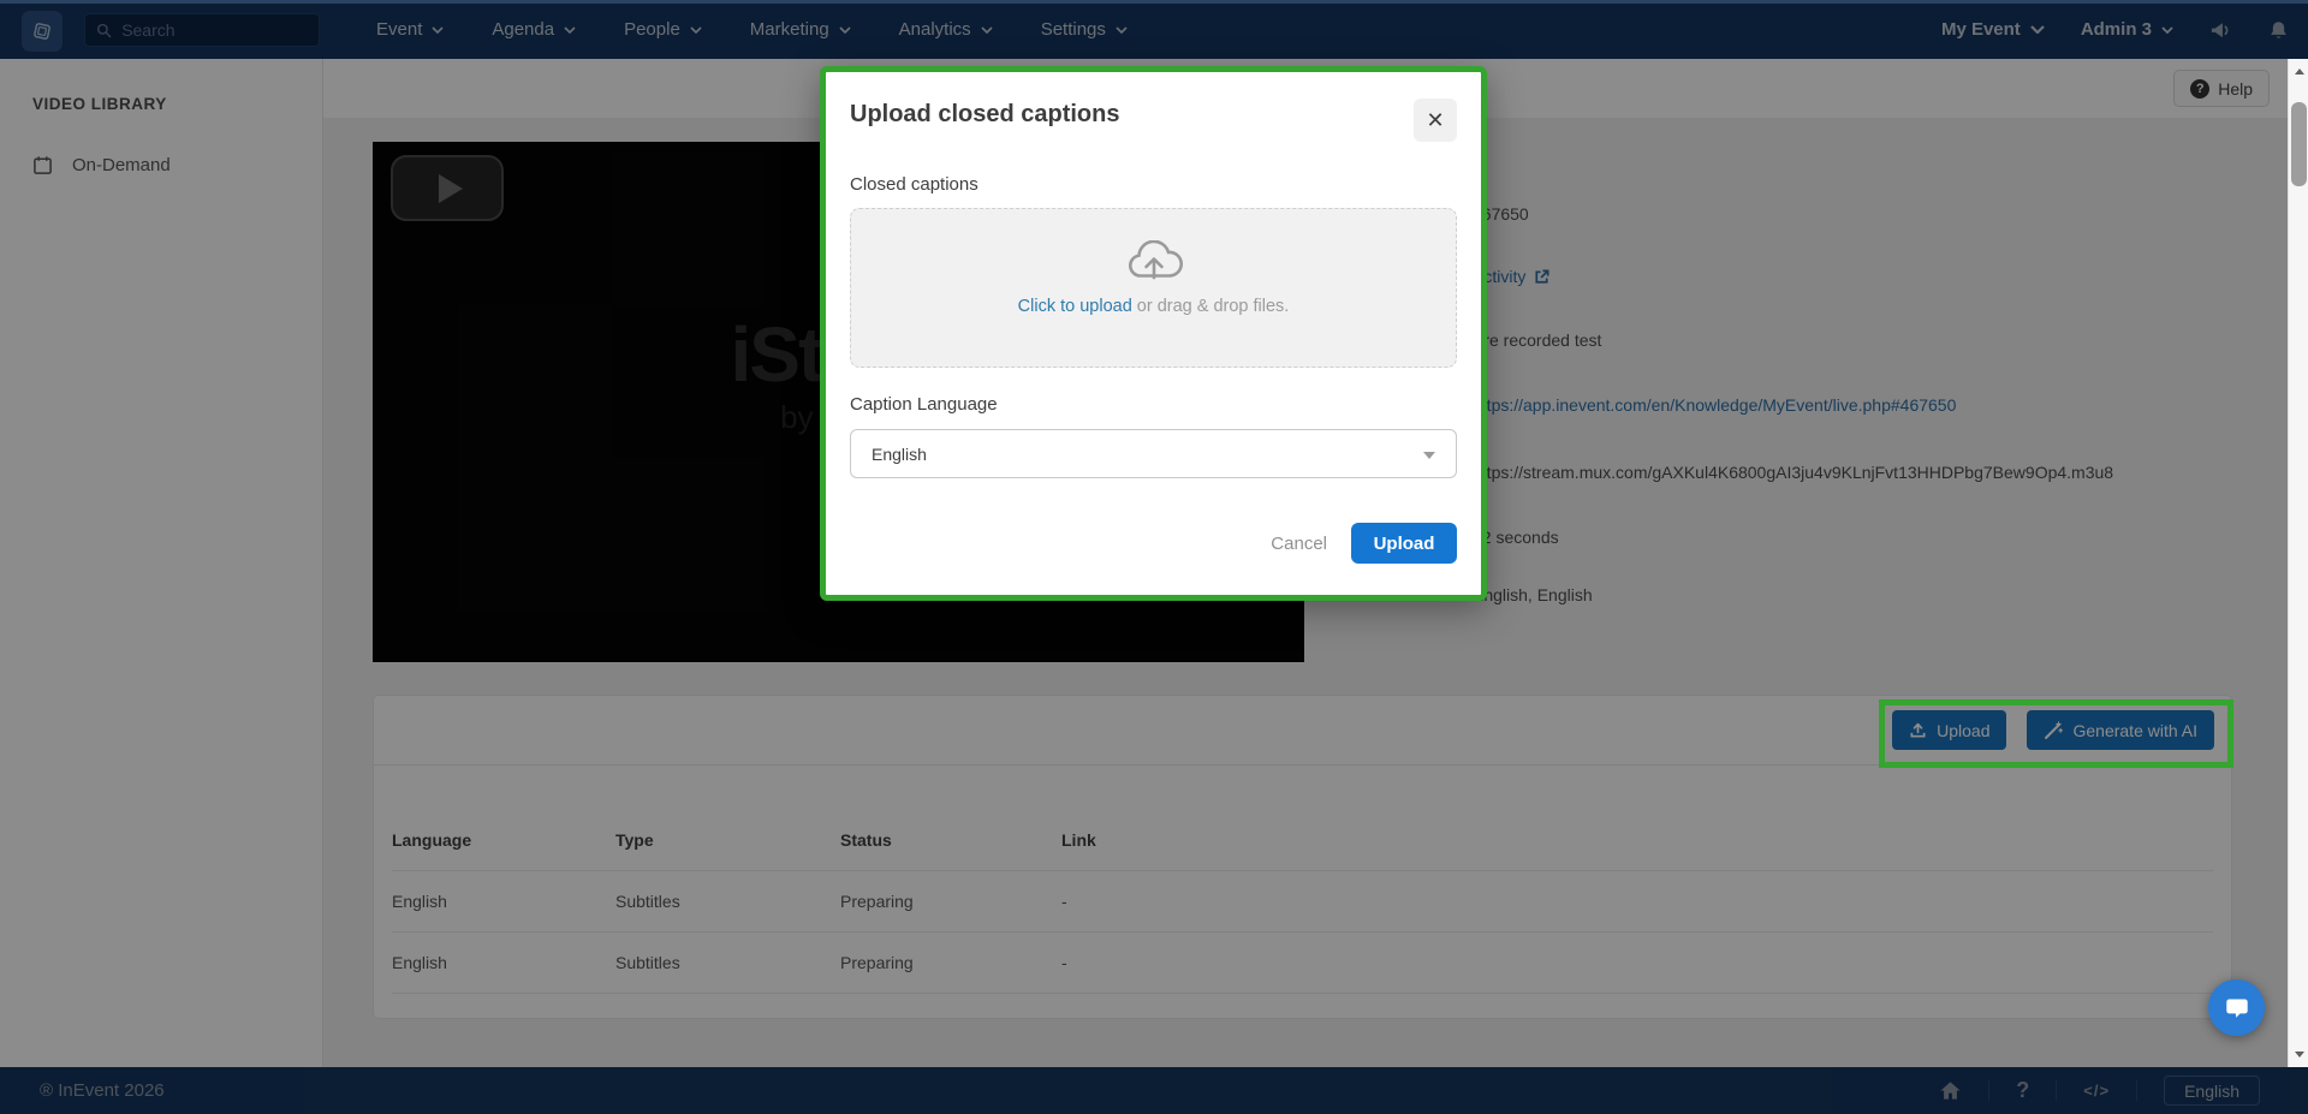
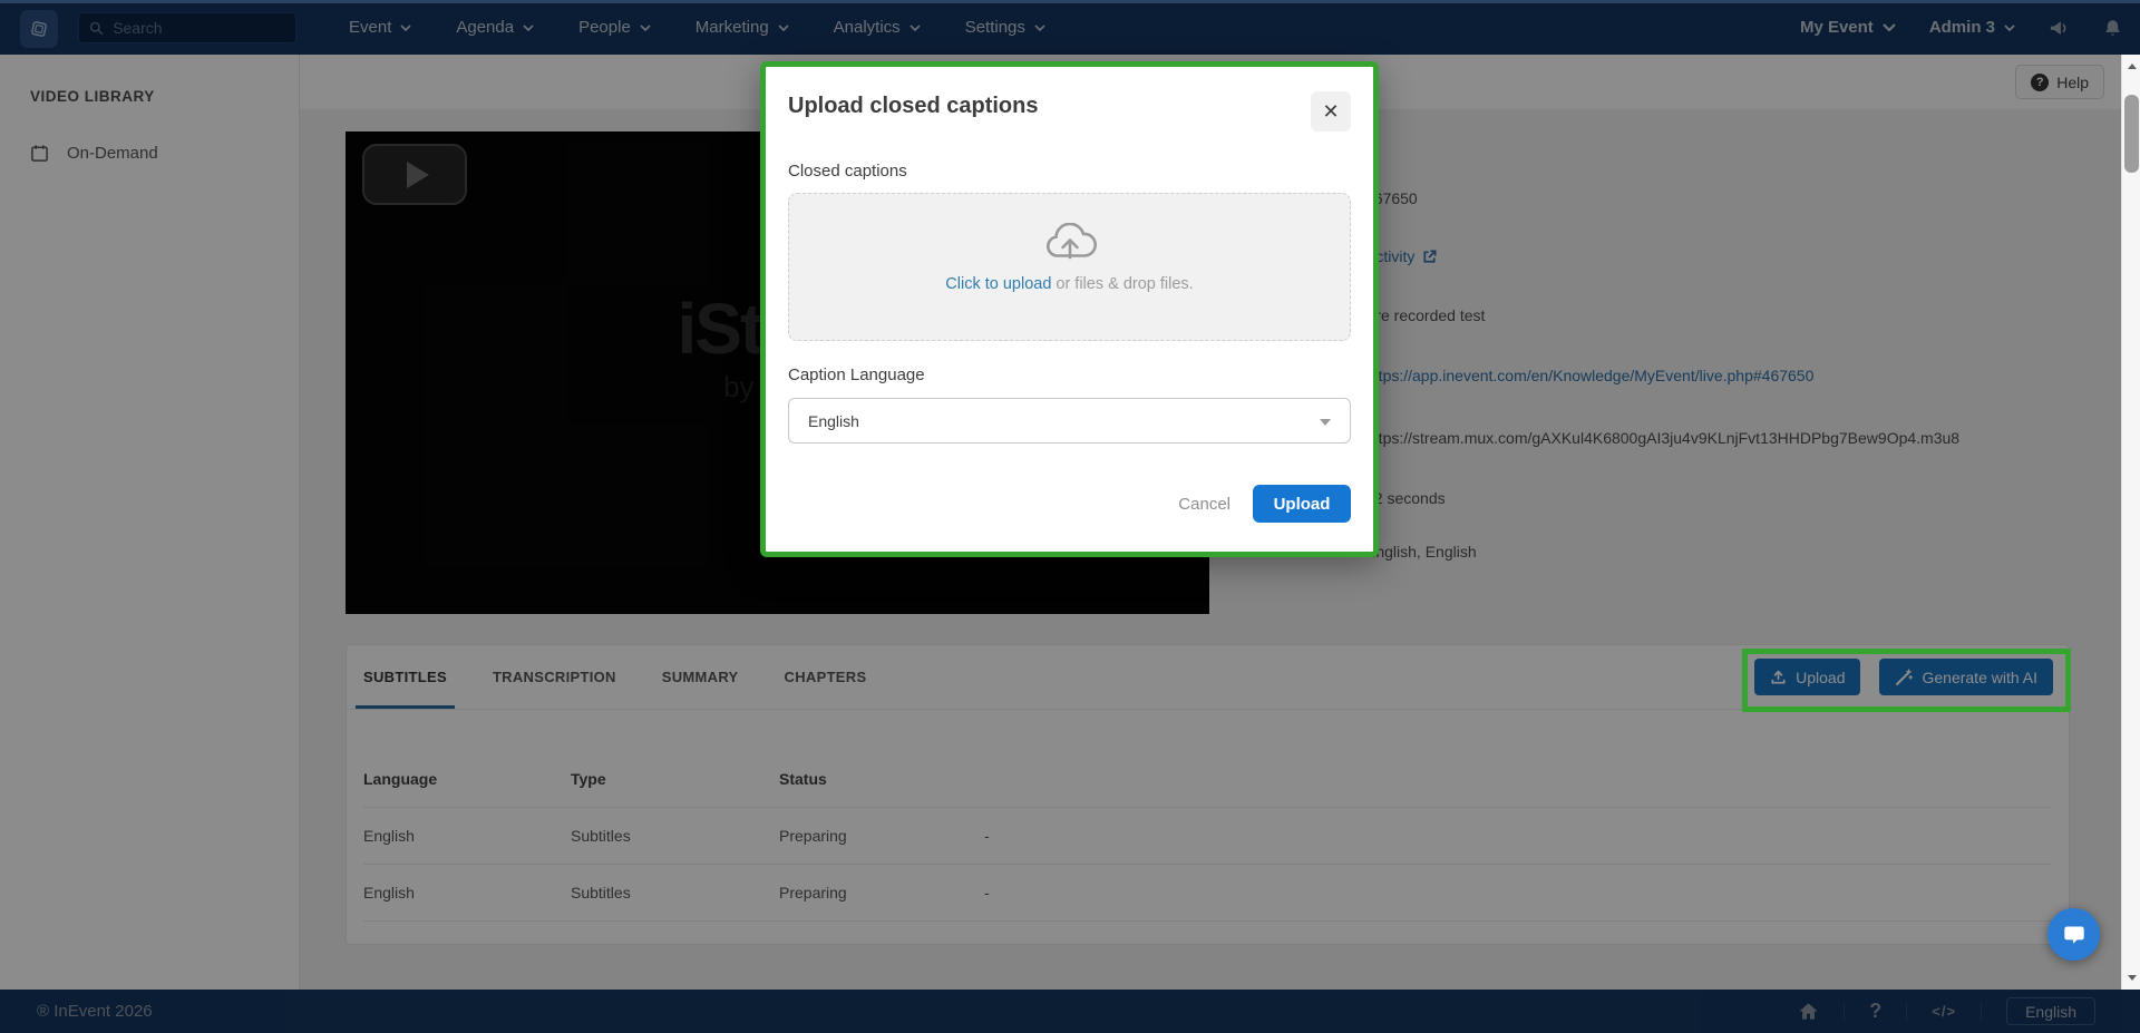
  Search
  Event
  Agenda
  People
  Marketing
  Analytics
  Settings
  My Event
  Admin 3
  VIDEO LIBRARY
  On-Demand
  ?
  Help
  ctivity
  e recorded test
  tps://app.inevent.com/en/Knowledge/MyEvent/live.php#467650
  tps://stream.mux.com/gAXKul4K6800gAI3ju4v9KLnjFvt13HHDPbg7Bew9Op4.m3u8
  seconds
  nglish, English
+ SUBTITLES
+ TRANSCRIPTION
+ SUMMARY
+ CHAPTERS
  Upload
  Generate with AI
  Language
  Type
  Status
- Link
  English
  Subtitles
  Preparing
  -
  English
  Subtitles
  Preparing
  -
  ® InEvent 2026
  ?
  </>
  English
  Upload closed captions
  ✕
  Closed captions
- Click to upload or drag & drop files.
+ Click to upload or files & drop files.
  Caption Language
  English
  Cancel
  Upload
